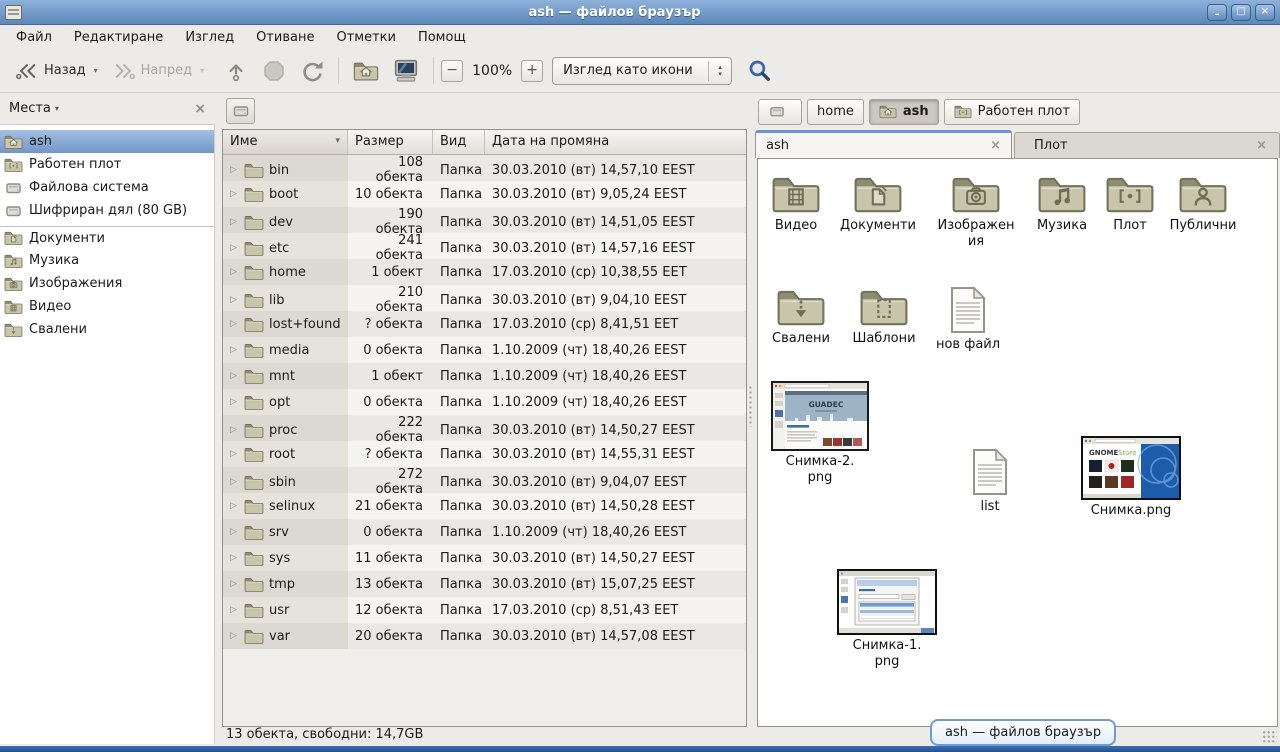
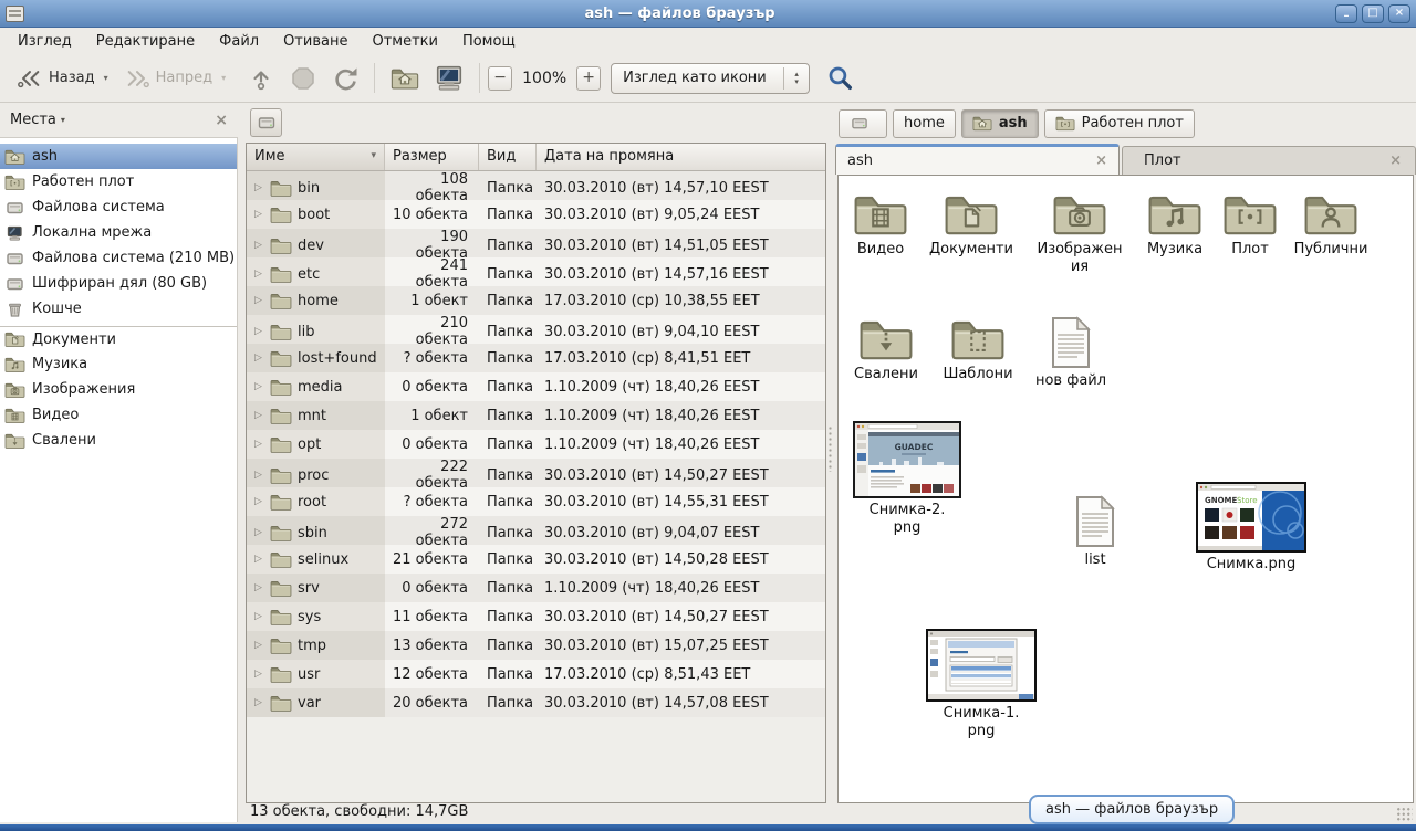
  ash — файлов браузър
  –
  □
  ×
- Файл
+ Изглед
  Редактиране
- Изглед
+ Файл
  Отиване
  Отметки
  Помощ
  Назад
  ▾
  Напред
  ▾
  −
  100%
  +
  Изглед като икони
  ▴
  ▾
  Места
  ▾
  ×
  ash
  Работен плот
  Файлова система
+ Локална мрежа
+ Файлова система (210 MB)
  Шифриран дял (80 GB)
+ Кошче
  Документи
  Музика
  Изображения
  Видео
  Свалени
  Име
  ▾
  Размер
  Вид
  Дата на промяна
  ▷
  bin
  108 обекта
  Папка
  30.03.2010 (вт) 14,57,10 EEST
  ▷
  boot
  10 обекта
  Папка
  30.03.2010 (вт) 9,05,24 EEST
  ▷
  dev
  190 обекта
  Папка
  30.03.2010 (вт) 14,51,05 EEST
  ▷
  etc
  241 обекта
  Папка
  30.03.2010 (вт) 14,57,16 EEST
  ▷
  home
  1 обект
  Папка
  17.03.2010 (ср) 10,38,55 EET
  ▷
  lib
  210 обекта
  Папка
  30.03.2010 (вт) 9,04,10 EEST
  ▷
  lost+found
  ? обекта
  Папка
  17.03.2010 (ср) 8,41,51 EET
  ▷
  media
  0 обекта
  Папка
  1.10.2009 (чт) 18,40,26 EEST
  ▷
  mnt
  1 обект
  Папка
  1.10.2009 (чт) 18,40,26 EEST
  ▷
  opt
  0 обекта
  Папка
  1.10.2009 (чт) 18,40,26 EEST
  ▷
  proc
  222 обекта
  Папка
  30.03.2010 (вт) 14,50,27 EEST
  ▷
  root
  ? обекта
  Папка
  30.03.2010 (вт) 14,55,31 EEST
  ▷
  sbin
  272 обекта
  Папка
  30.03.2010 (вт) 9,04,07 EEST
  ▷
  selinux
  21 обекта
  Папка
  30.03.2010 (вт) 14,50,28 EEST
  ▷
  srv
  0 обекта
  Папка
  1.10.2009 (чт) 18,40,26 EEST
  ▷
  sys
  11 обекта
  Папка
  30.03.2010 (вт) 14,50,27 EEST
  ▷
  tmp
  13 обекта
  Папка
  30.03.2010 (вт) 15,07,25 EEST
  ▷
  usr
  12 обекта
  Папка
  17.03.2010 (ср) 8,51,43 EET
  ▷
  var
  20 обекта
  Папка
  30.03.2010 (вт) 14,57,08 EEST
  home
  ash
  Работен плот
  ash
  ×
  Плот
  ×
  Видео
  Документи
  Изображен
  ия
  Музика
  Плот
  Публични
  Свалени
  Шаблони
  нов файл
  Снимка-2.
  png
  list
  Снимка.png
  Снимка-1.
  png
  13 обекта, свободни: 14,7GB
  ash — файлов браузър
